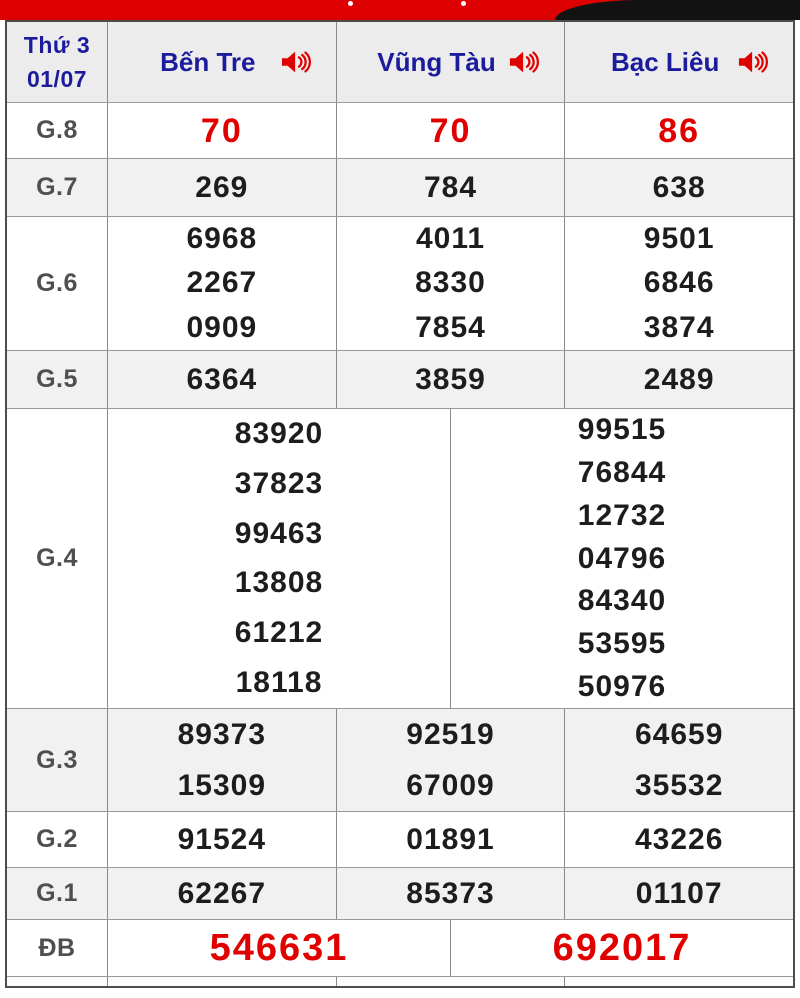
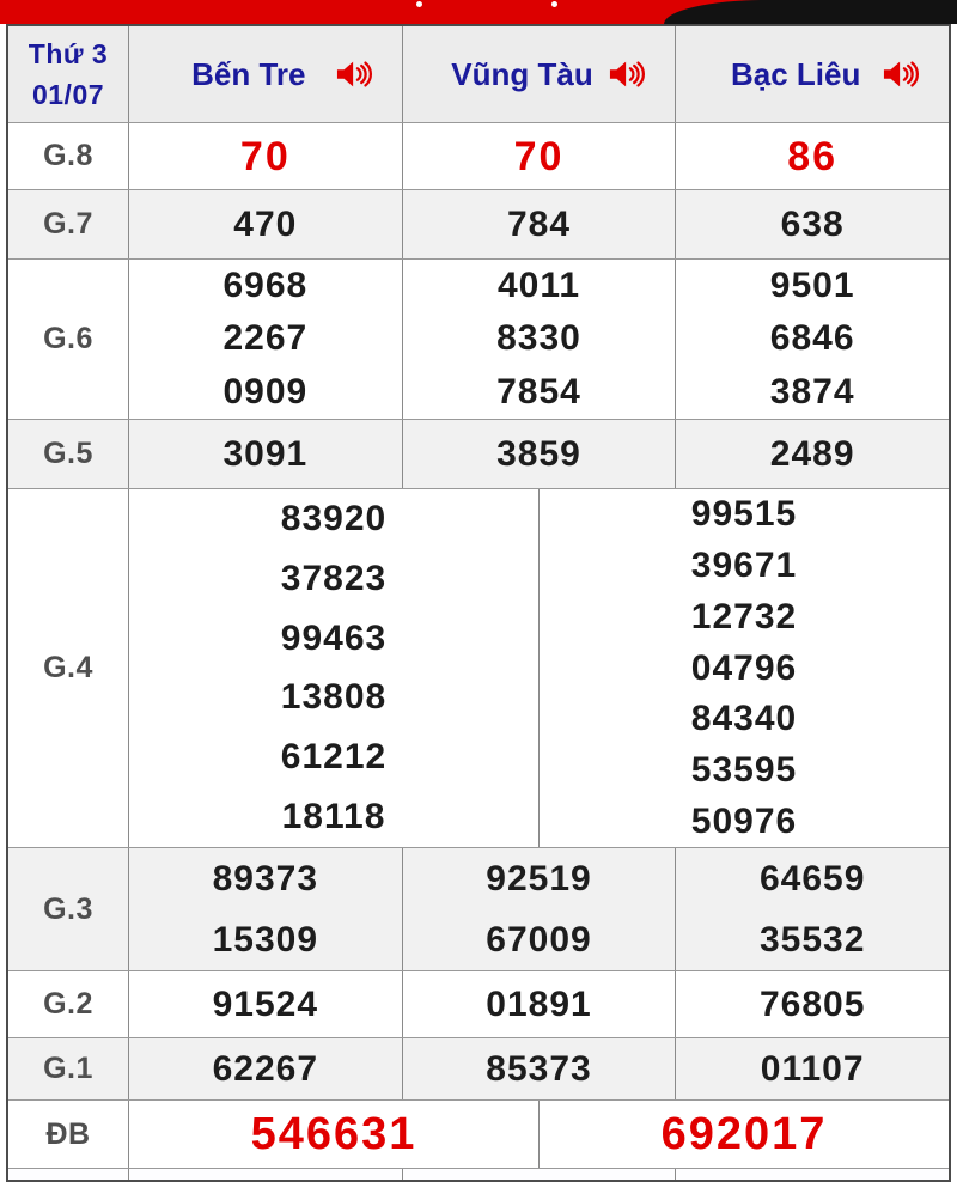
  Thứ 3
  01/07
  Bến Tre
  Vũng Tàu
  Bạc Liêu
  G.8
  70
  70
  86
  G.7
- 269
+ 470
  784
  638
  G.6
  6968
  2267
  0909
  4011
  8330
  7854
  9501
  6846
  3874
  G.5
- 6364
+ 3091
  3859
  2489
  G.4
  83920
  37823
  99463
  13808
  61212
  18118
  99515
- 76844
+ 39671
  12732
  04796
  84340
  53595
  50976
  G.3
  89373
  15309
  92519
  67009
  64659
  35532
  G.2
  91524
  01891
- 43226
+ 76805
  G.1
  62267
  85373
  01107
  ĐB
  546631
  692017
